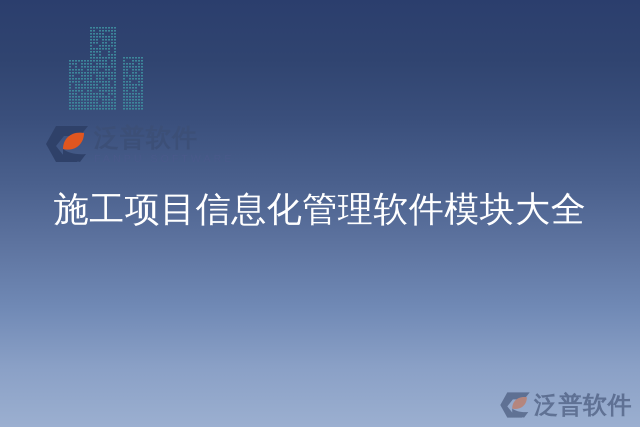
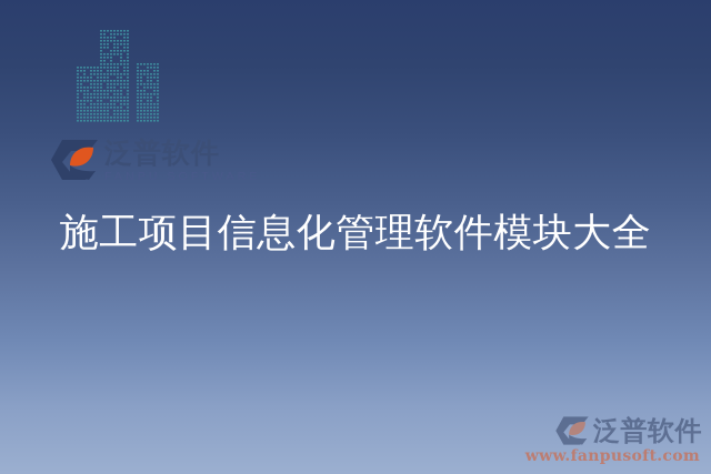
  施工项目信息化管理软件模块大全
  泛普软件
+ www.fanpusoft.com
